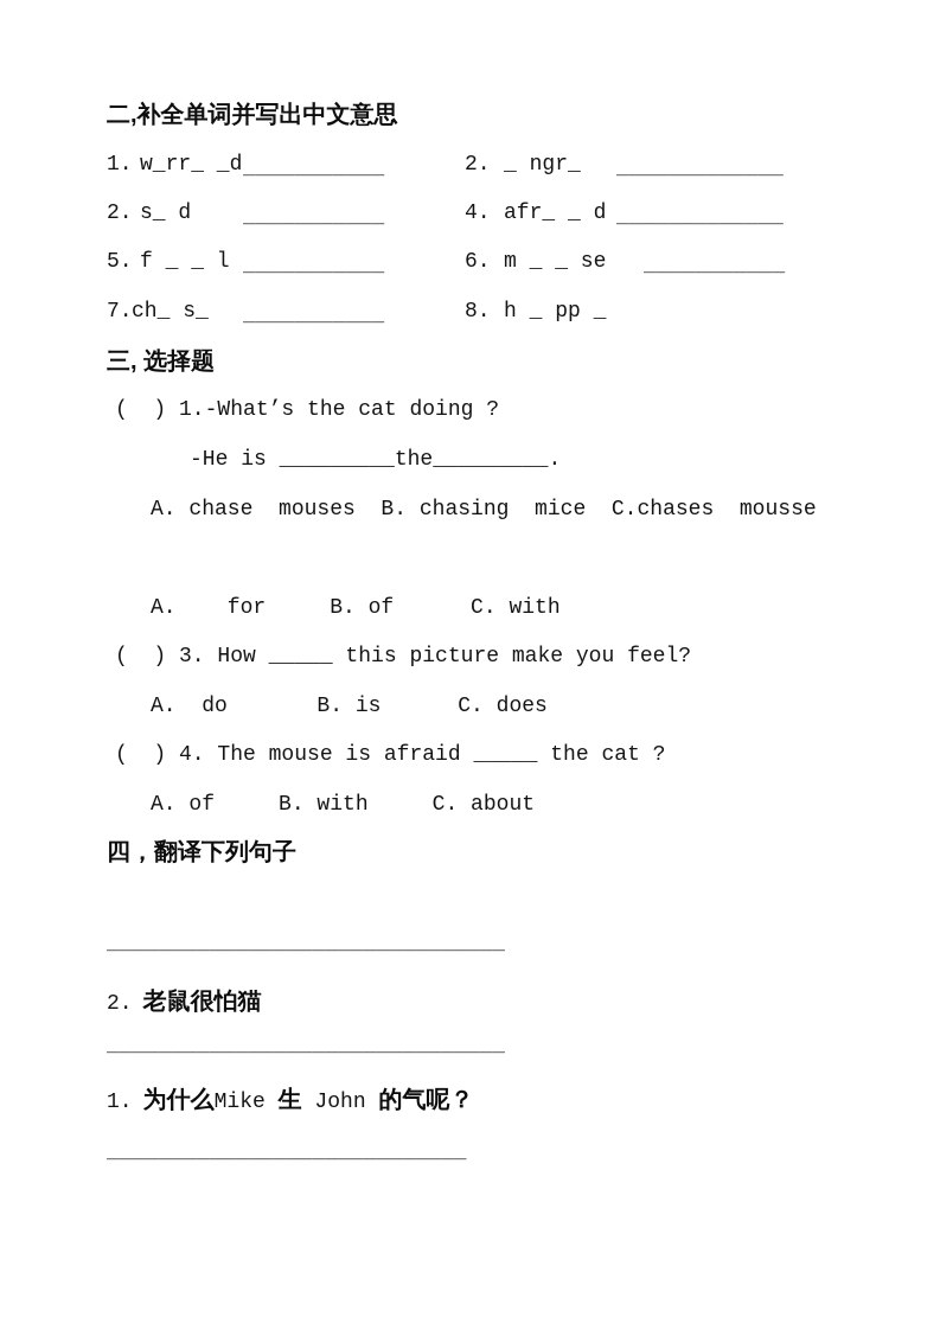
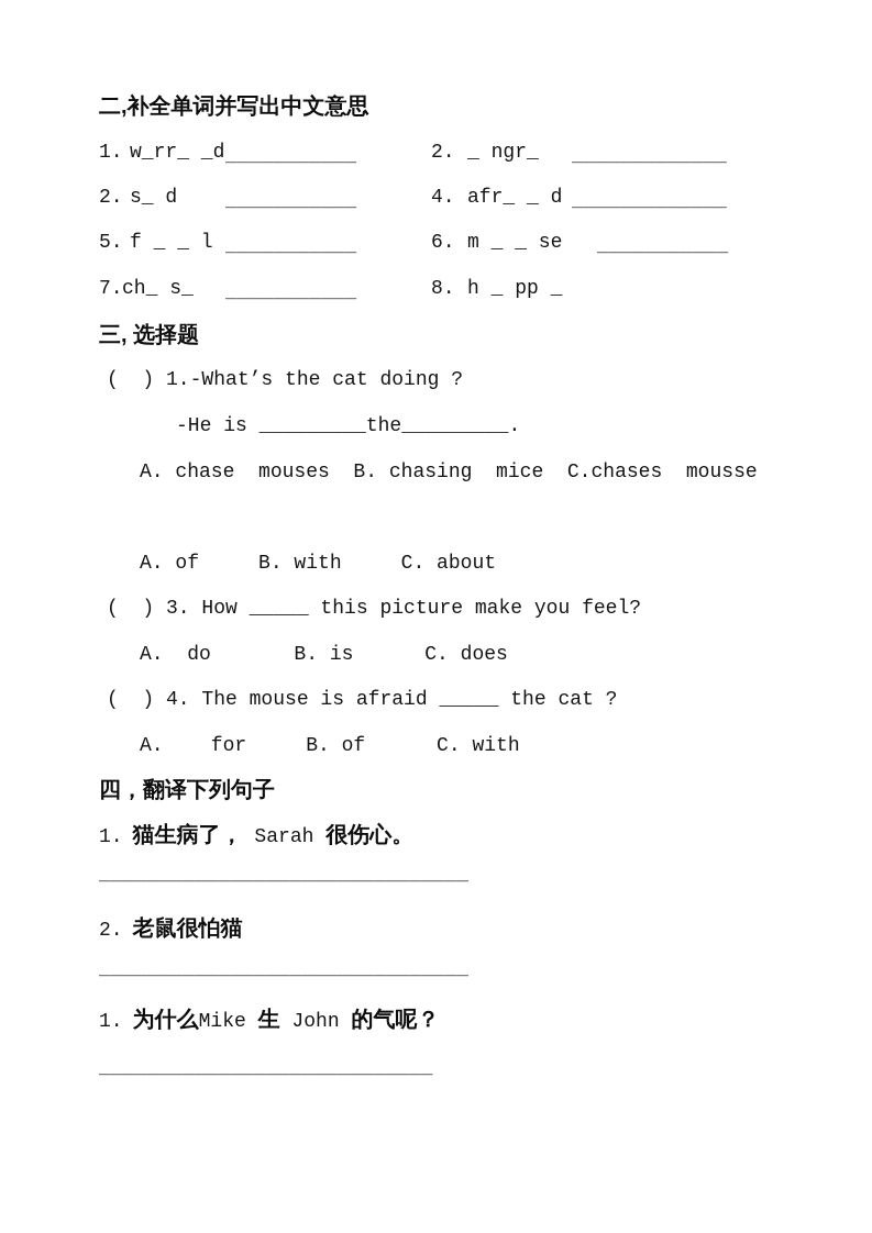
  二,补全单词并写出中文意思
  1.
  w_rr_ _d
  ___________
  2.
  _ ngr_
  _____________
  2.
  s_ d
  ___________
  4.
  afr_ _ d
  _____________
  5.
  f _ _ l
  ___________
  6.
  m _ _ se
  ___________
  7.
  ch_ s_
  ___________
  8.
  h _ pp _
  三, 选择题
  ( ) 1.-What’s the cat doing ?
  -He is _________the_________.
  A. chase mouses B. chasing mice C.chases mousse
- A. for B. of C. with
+ A. of B. with C. about
  ( ) 3. How _____ this picture make you feel?
  A. do B. is C. does
  ( ) 4. The mouse is afraid _____ the cat ?
- A. of B. with C. about
+ A. for B. of C. with
  四，翻译下列句子
+ 1. 猫生病了， Sarah 很伤心。
  _______________________________
  2. 老鼠很怕猫
  _______________________________
  1. 为什么Mike 生 John 的气呢？
  ____________________________
